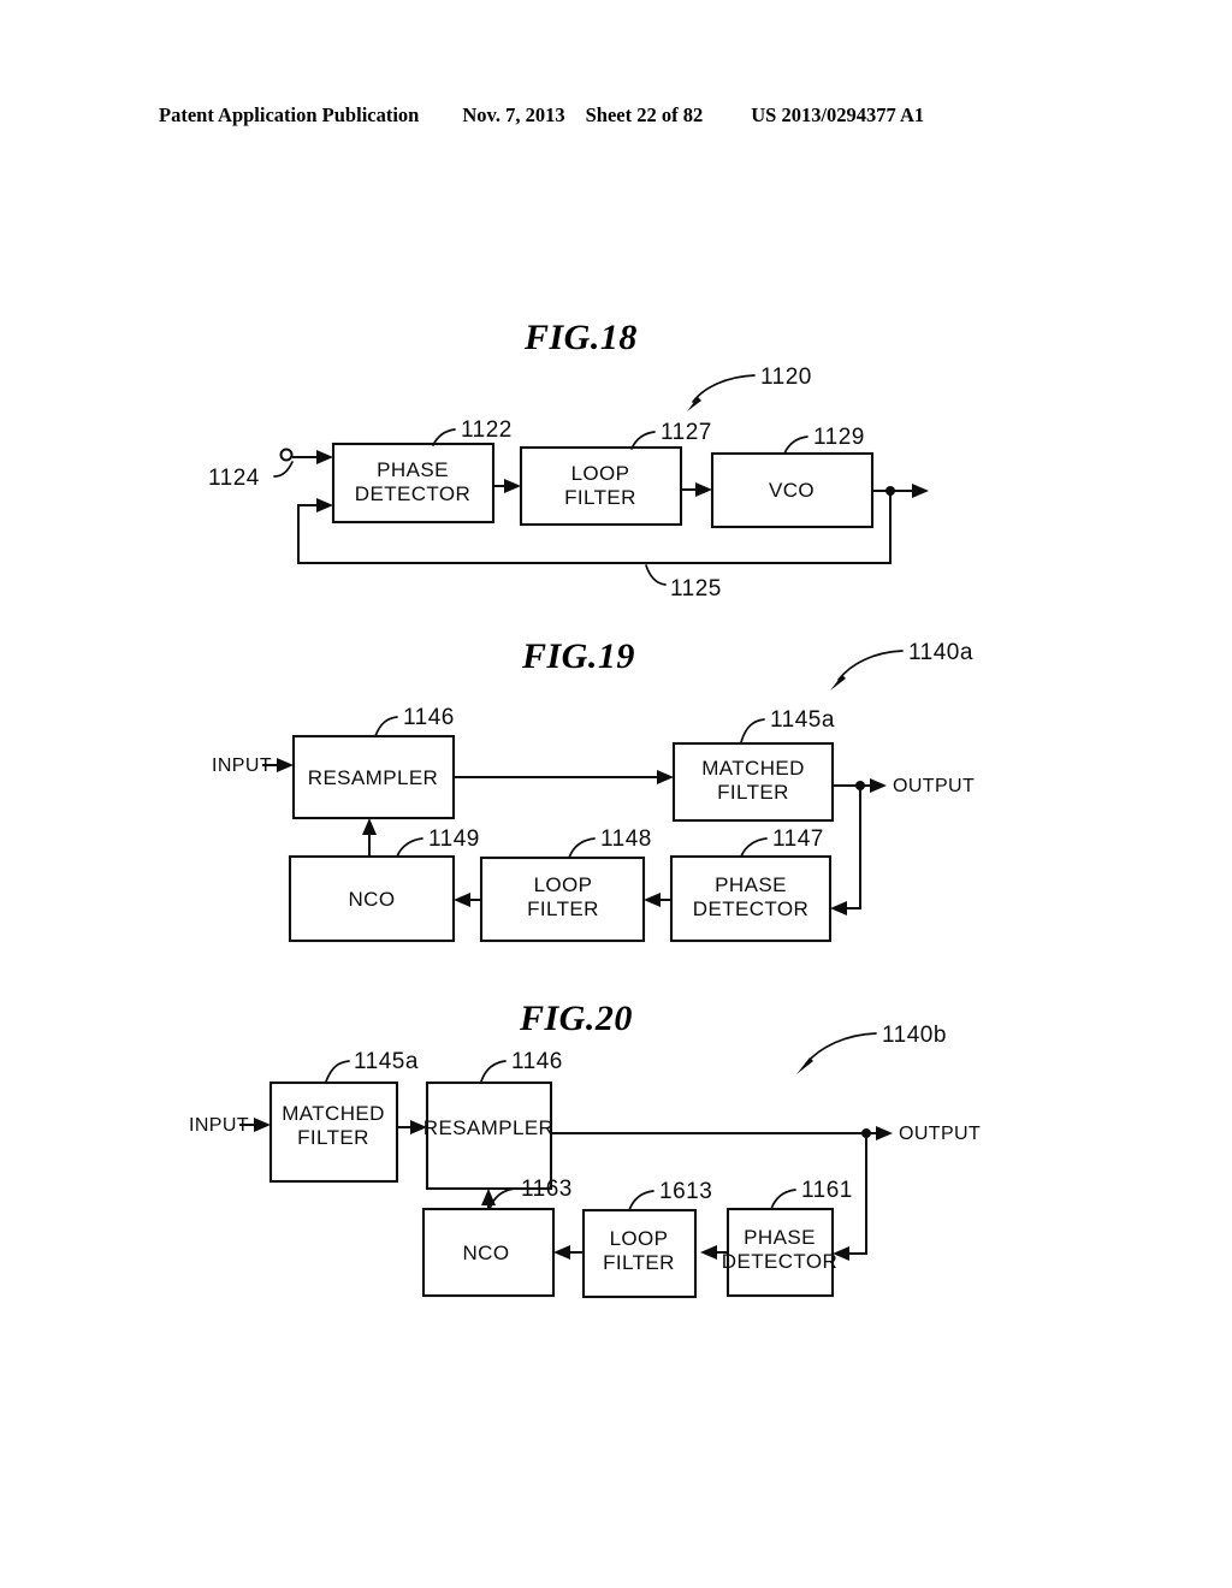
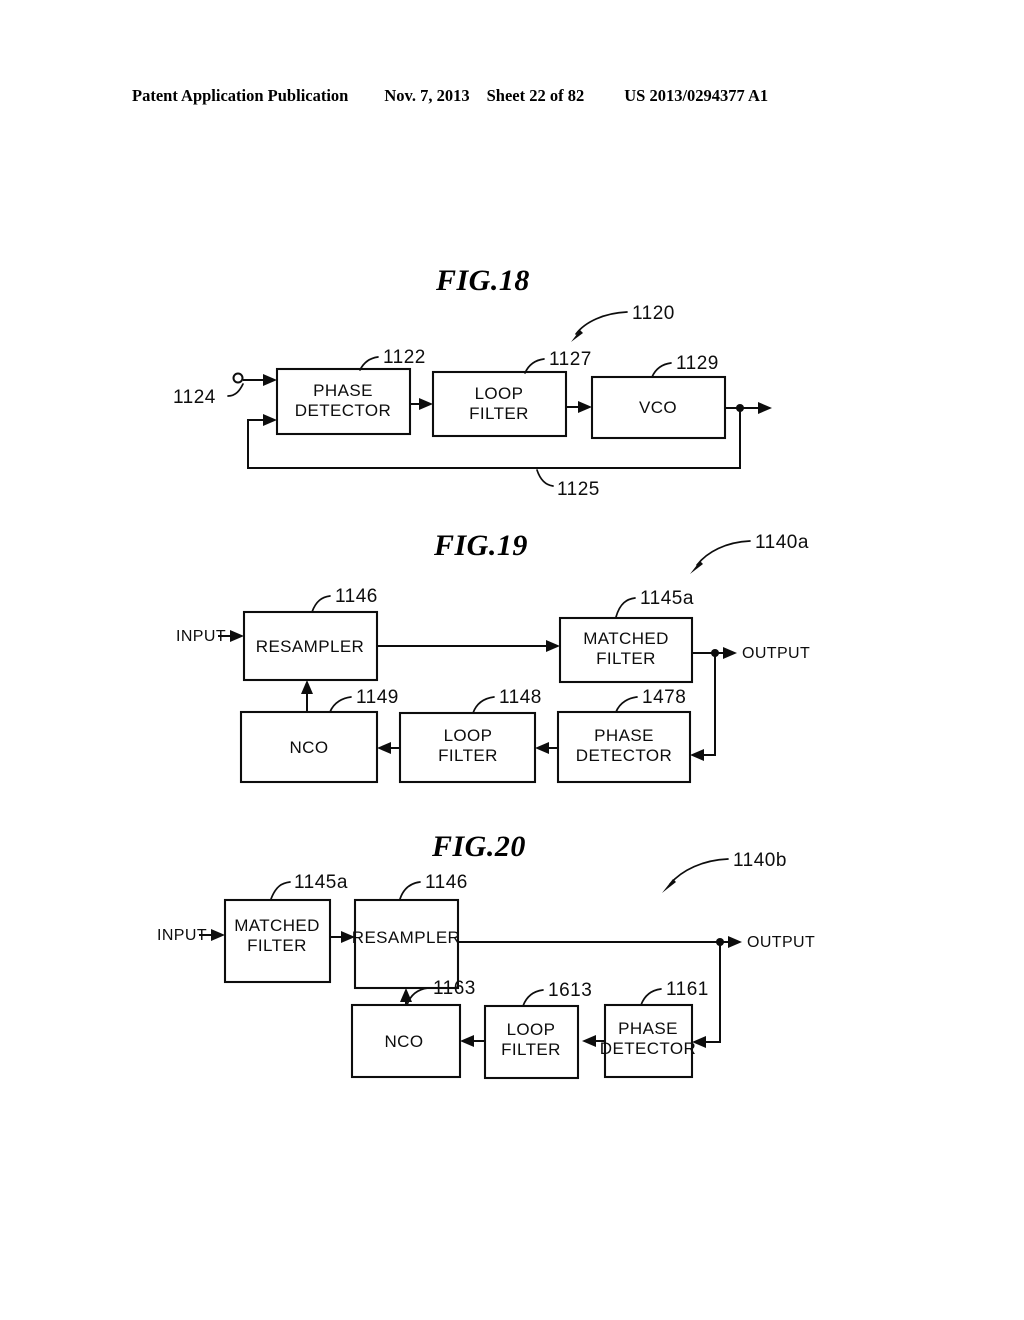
  Patent Application Publication
  Nov. 7, 2013
  Sheet 22 of 82
  US 2013/0294377 A1
  FIG.18
  1120
  1124
  1122
  PHASE
  DETECTOR
  1127
  LOOP
  FILTER
  1129
  VCO
  1125
  FIG.19
  1140a
  INPU
  1146
  RESAMPLER
  1145a
  MATCHED
  FILTER
  OUTPUT
- 1147
+ 1478
  PHASE
  DETECTOR
  1148
  LOOP
  FILTER
  1149
  NCO
  FIG.20
  1140b
  INPU
  1145a
  MATCHED
  FILTER
  1146
  RESAMPLER
  OUTPUT
  1161
  PHASE
  DETECTOR
  1613
  LOOP
  FILTER
  1163
  NCO
